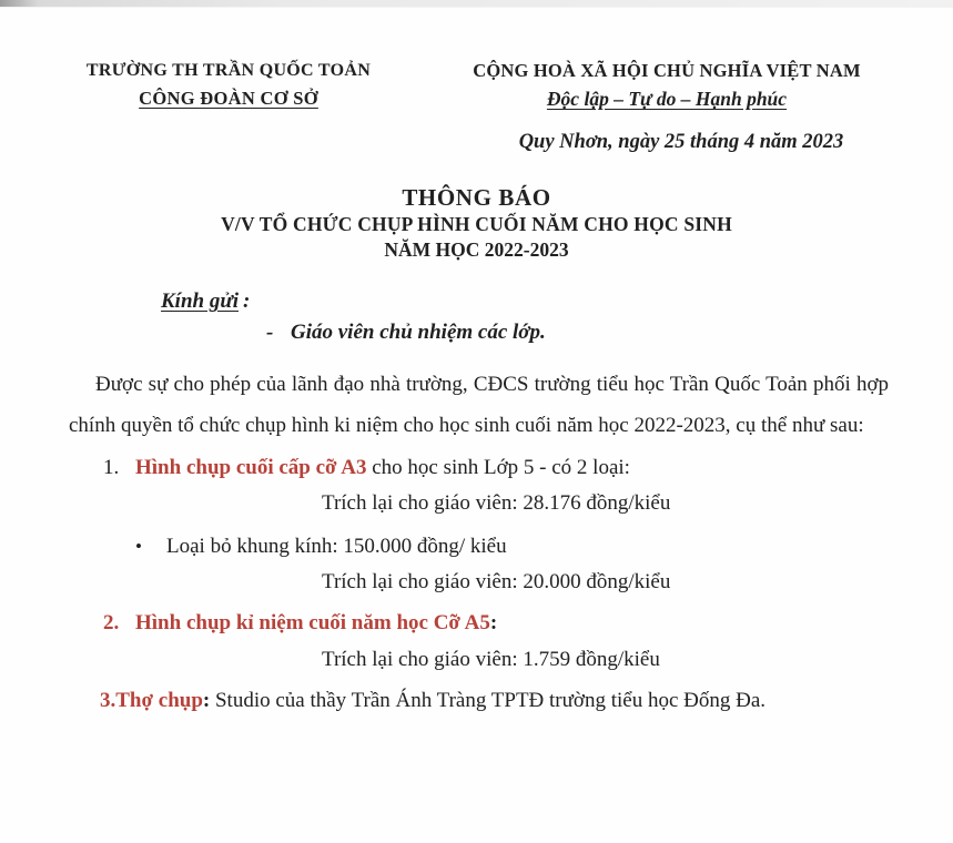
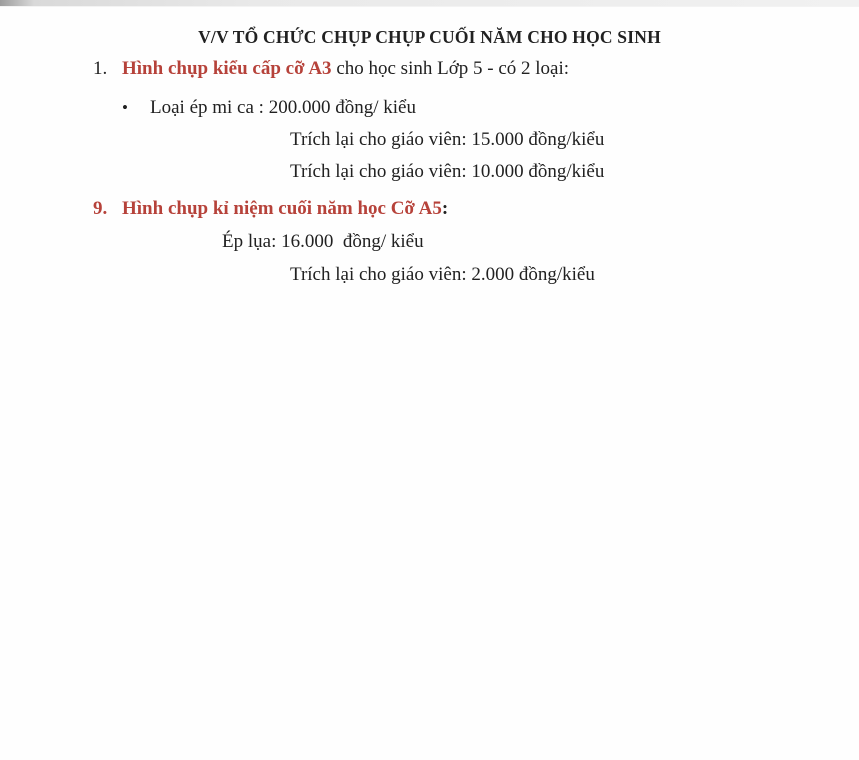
- TRƯỜNG TH TRẦN QUỐC TOẢN
- CÔNG ĐOÀN CƠ SỞ
- CỘNG HOÀ XÃ HỘI CHỦ NGHĨA VIỆT NAM
- Độc lập – Tự do – Hạnh phúc
- Quy Nhơn, ngày 25 tháng 4 năm 2023
- THÔNG BÁO
- V/V TỔ CHỨC CHỤP HÌNH CUỐI NĂM CHO HỌC SINH
+ V/V TỔ CHỨC CHỤP CHỤP CUỐI NĂM CHO HỌC SINH
- NĂM HỌC 2022-2023
- Kính gửi :
- - Giáo viên chủ nhiệm các lớp.
- Được sự cho phép của lãnh đạo nhà trường, CĐCS trường tiểu học Trần Quốc Toản phối hợp chính quyền tổ chức chụp hình ki niệm cho học sinh cuối năm học 2022-2023, cụ thể như sau:
- 1. Hình chụp cuối cấp cỡ A3 cho học sinh Lớp 5 - có 2 loại:
+ 1. Hình chụp kiểu cấp cỡ A3 cho học sinh Lớp 5 - có 2 loại:
+ • Loại ép mi ca : 200.000 đồng/ kiểu
- Trích lại cho giáo viên: 28.176 đồng/kiểu
+ Trích lại cho giáo viên: 15.000 đồng/kiểu
- • Loại bỏ khung kính: 150.000 đồng/ kiểu
- Trích lại cho giáo viên: 20.000 đồng/kiểu
+ Trích lại cho giáo viên: 10.000 đồng/kiểu
- 2. Hình chụp kỉ niệm cuối năm học Cỡ A5:
+ 9. Hình chụp kỉ niệm cuối năm học Cỡ A5:
+ Ép lụa: 16.000 đồng/ kiểu
- Trích lại cho giáo viên: 1.759 đồng/kiểu
+ Trích lại cho giáo viên: 2.000 đồng/kiểu
- 3.Thợ chụp: Studio của thầy Trần Ánh Tràng TPTĐ trường tiểu học Đống Đa.
